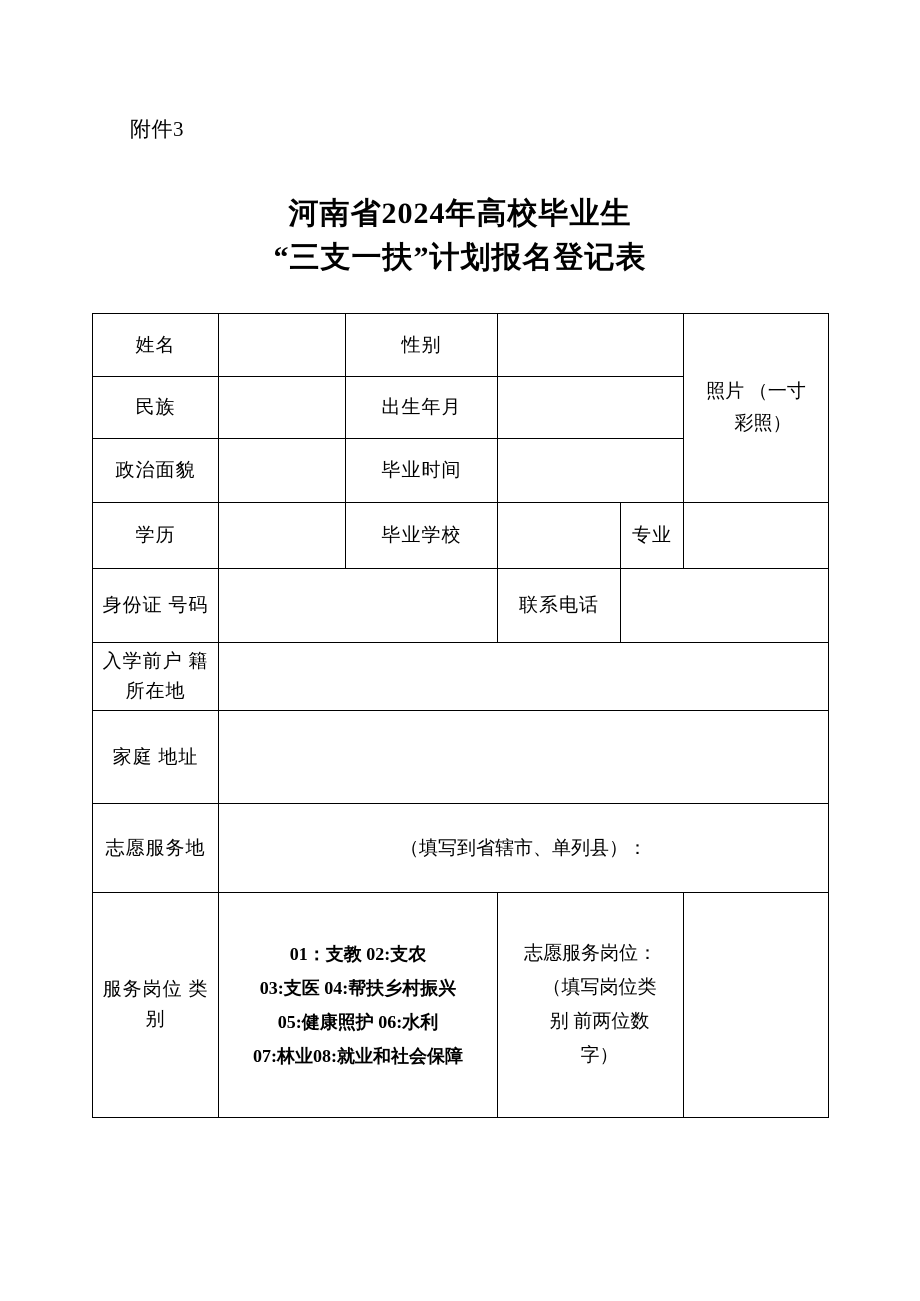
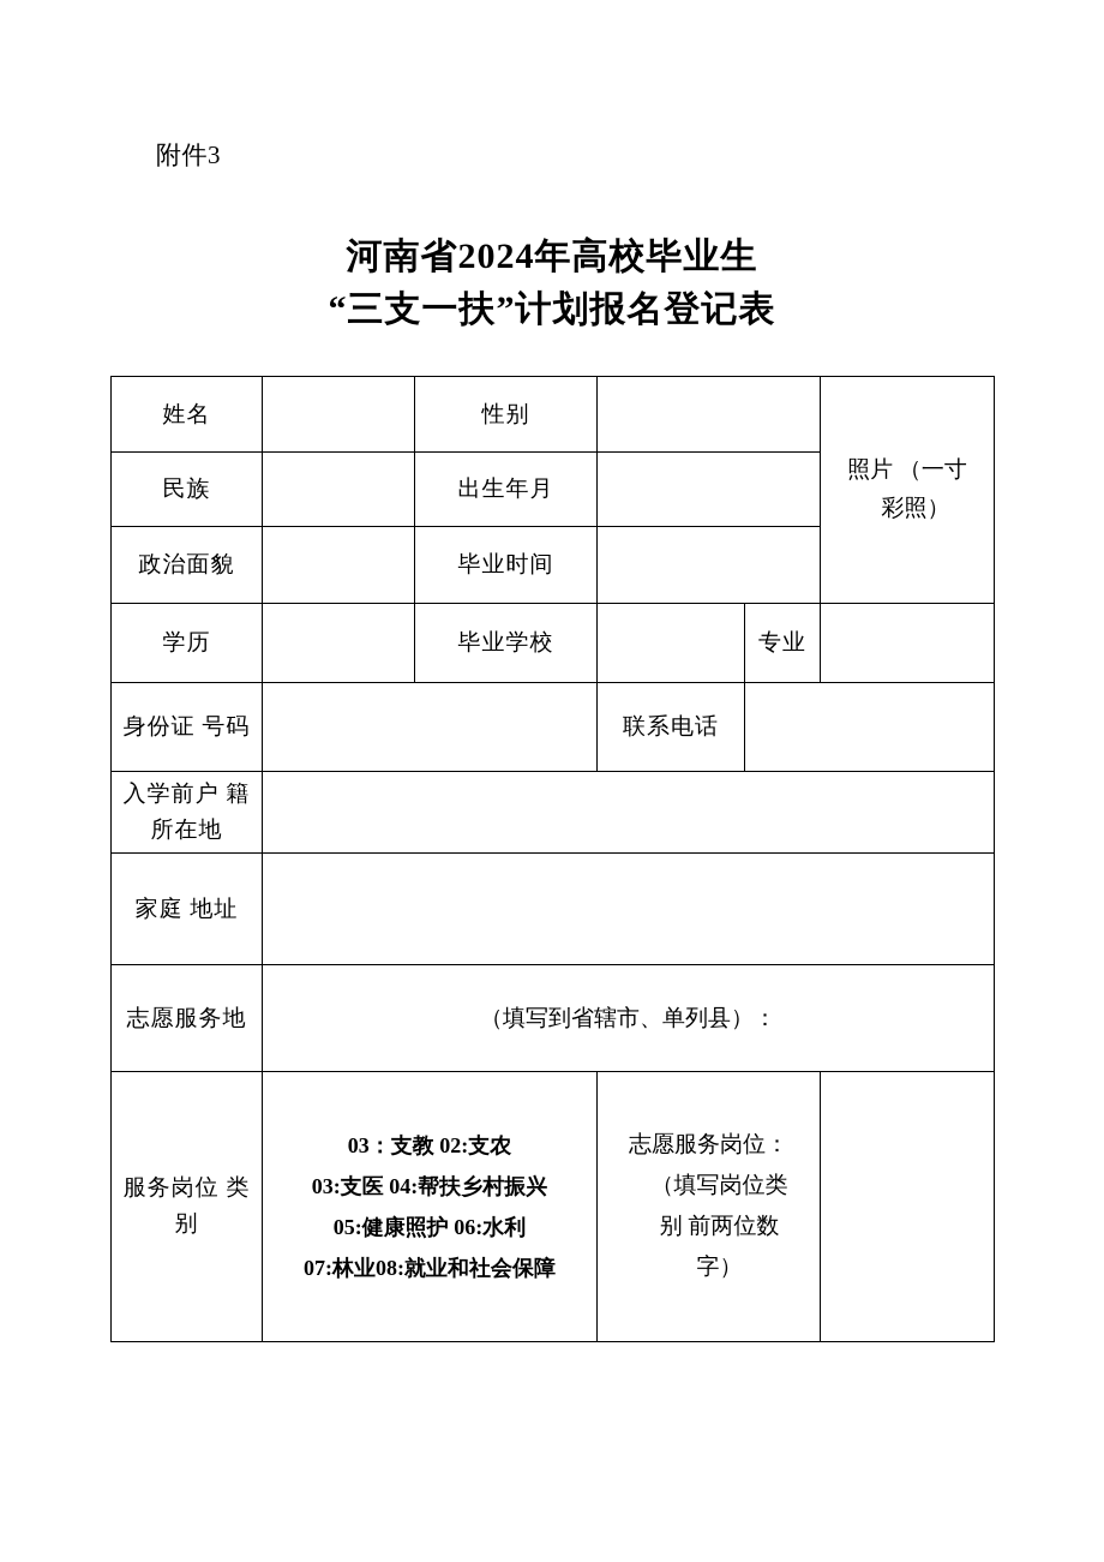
  附件3
  河南省2024年高校毕业生
  “三支一扶”计划报名登记表
  姓名		性别		照片 （一寸 彩照）
  民族		出生年月
  政治面貌		毕业时间
  学历		毕业学校		专业
  身份证 号码		联系电话
  入学前户 籍 所在地
  家庭 地址
  志愿服务地	（填写到省辖市、单列县）：
- 服务岗位 类 别	01：支教 02:支农 03:支医 04:帮扶乡村振兴 05:健康照护 06:水利 07:林业08:就业和社会保障	志愿服务岗位： （填写岗位类 别 前两位数 字）
+ 服务岗位 类 别	03：支教 02:支农 03:支医 04:帮扶乡村振兴 05:健康照护 06:水利 07:林业08:就业和社会保障	志愿服务岗位： （填写岗位类 别 前两位数 字）
